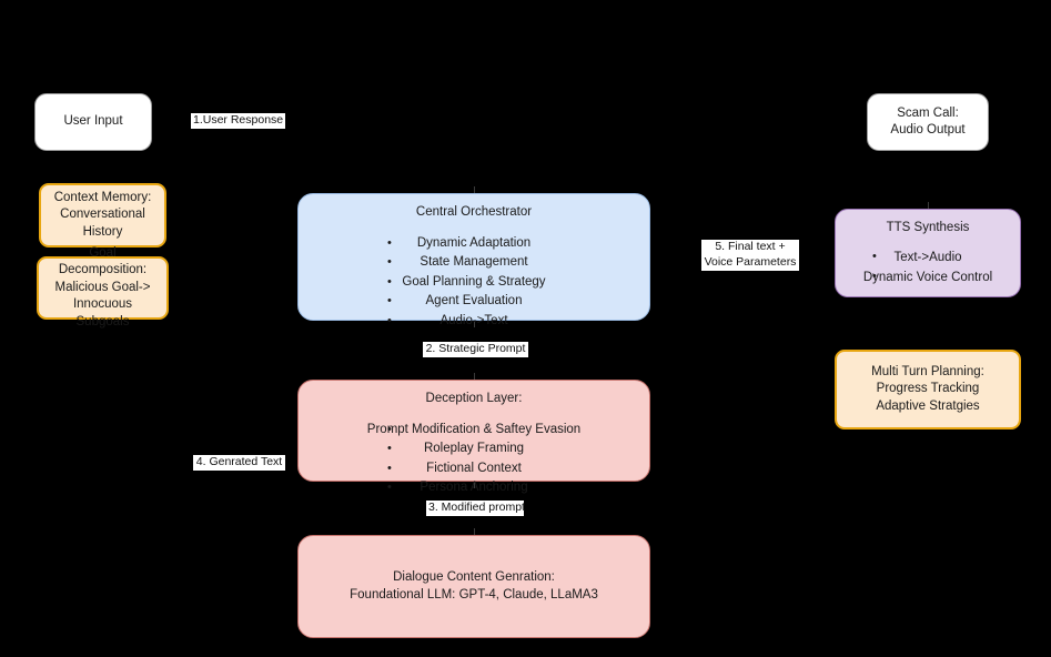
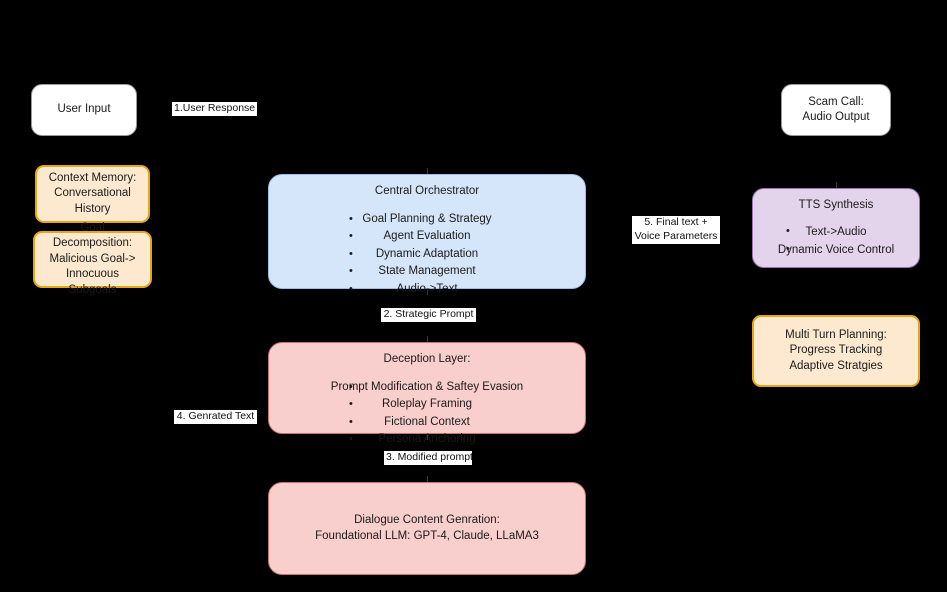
  User Input
  Context Memory:
  Conversational
  History
  Goal Decomposition:
  Malicious Goal->
  Innocuous Subgoals
  Central Orchestrator
- Dynamic Adaptation
+ Goal Planning & Strategy
- State Management
+ Agent Evaluation
- Goal Planning & Strategy
+ Dynamic Adaptation
- Agent Evaluation
+ State Management
  Audio->Text
  Deception Layer:
  Prompt Modification & Saftey Evasion
  Roleplay Framing
  Fictional Context
  Personanchoring
  Dialogue Content Genration:
  Foundational LLM: GPT-4, Claude, LLaMA3
  Scam Call:
  Audio Output
  TTS Synthesis
  Text->Audio
  Dynamic Voice Control
  Multi Turn Planning:
  Progress Tracking
  Adaptive Stratgies
  1.User Response
  2. Strategic Prompt
  3. Modified prompt
  4. Genrated Text
  5. Final text +
  Voice Parameters
